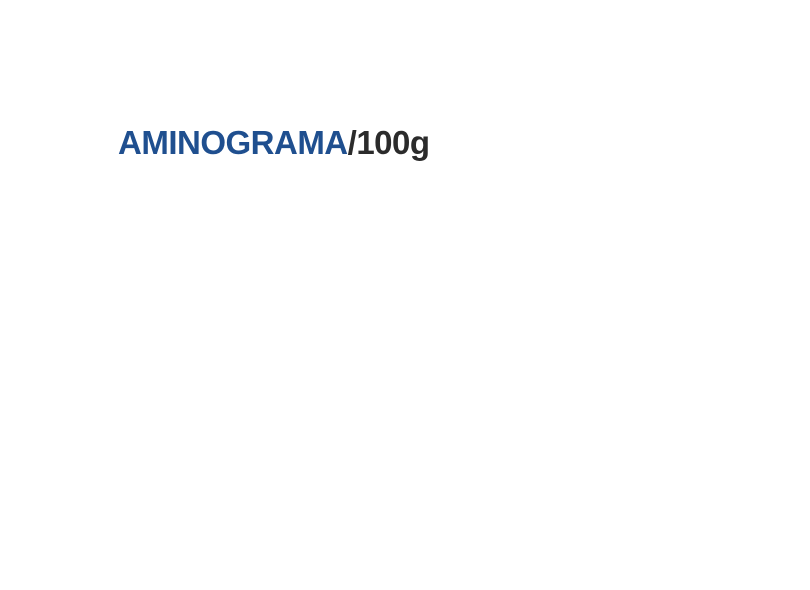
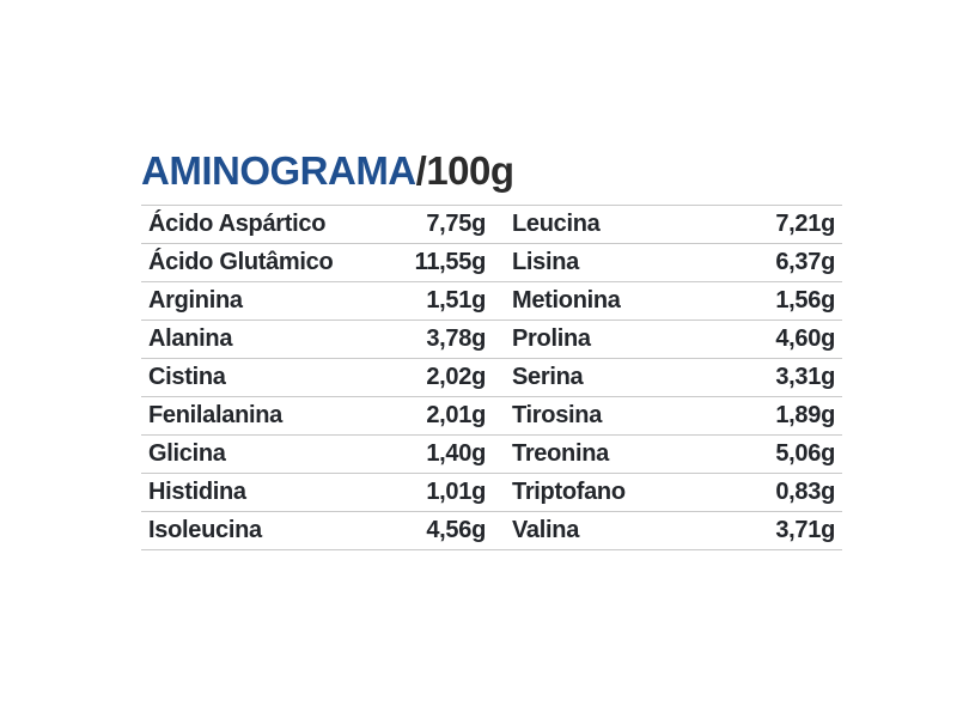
  AMINOGRAMA/100g
+ Ácido Aspártico	7,75g		Leucina	7,21g
+ Ácido Glutâmico	11,55g		Lisina	6,37g
+ Arginina	1,51g		Metionina	1,56g
+ Alanina	3,78g		Prolina	4,60g
+ Cistina	2,02g		Serina	3,31g
+ Fenilalanina	2,01g		Tirosina	1,89g
+ Glicina	1,40g		Treonina	5,06g
+ Histidina	1,01g		Triptofano	0,83g
+ Isoleucina	4,56g		Valina	3,71g
